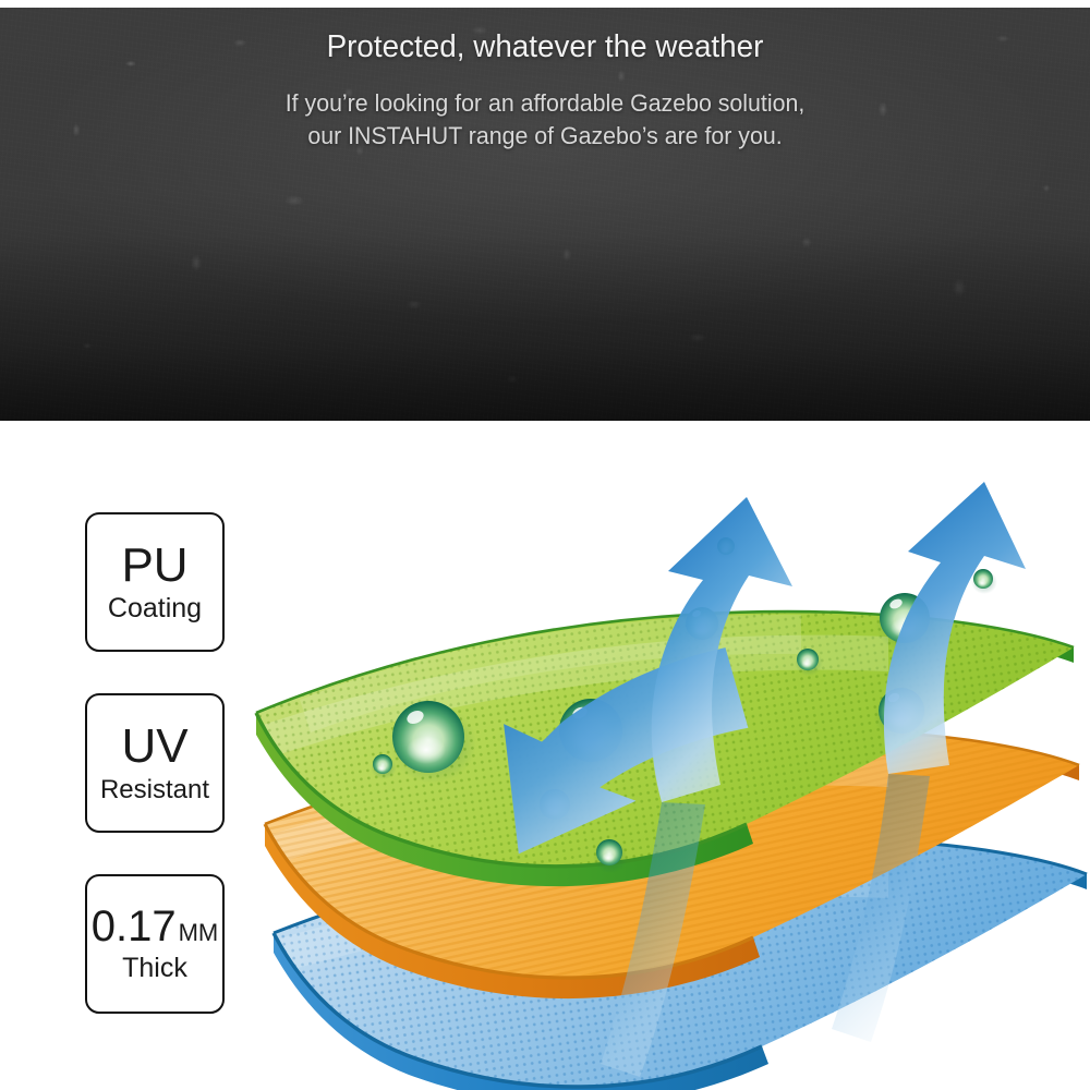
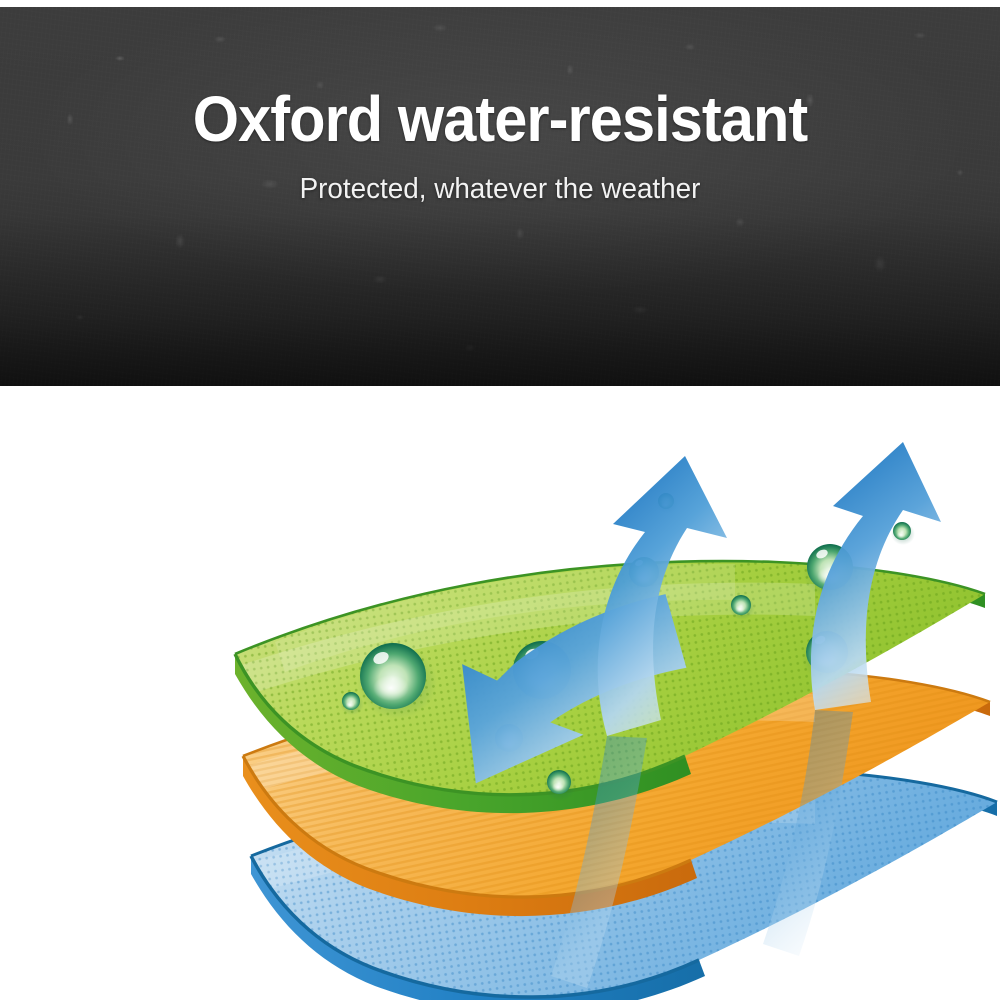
+ Oxford water-resistant
  Protected, whatever the weather
- If you’re looking for an affordable Gazebo solution,
- our INSTAHUT range of Gazebo’s are for you.
- PU
- Coating
- UV
- Resistant
- 0.17
- MM
- Thick
